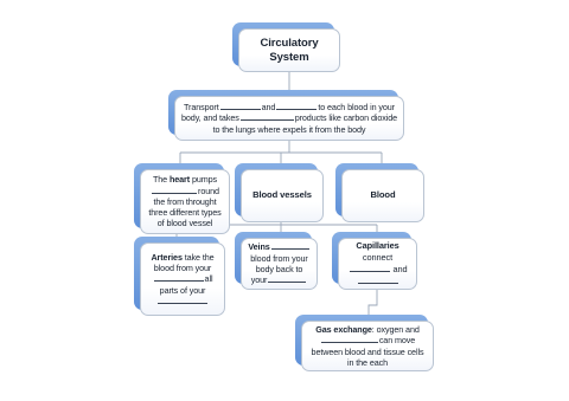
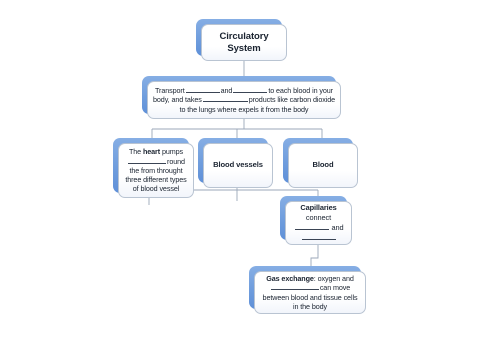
  Circulatory
  System
  Transport and to each blood in your body, and takes products like carbon dioxide to the lungs where expels it from the body
  The heart pumpsround the from throught three different types of blood vessel
  Blood vessels
  Blood
- Arteries take the blood from yourall parts of your
- Veinsblood from your body back to your
  Capillaries
  connect
  and
- Gas exchange: oxygen andcan move between blood and tissue cells in the each
+ Gas exchange: oxygen andcan move between blood and tissue cells in the body
